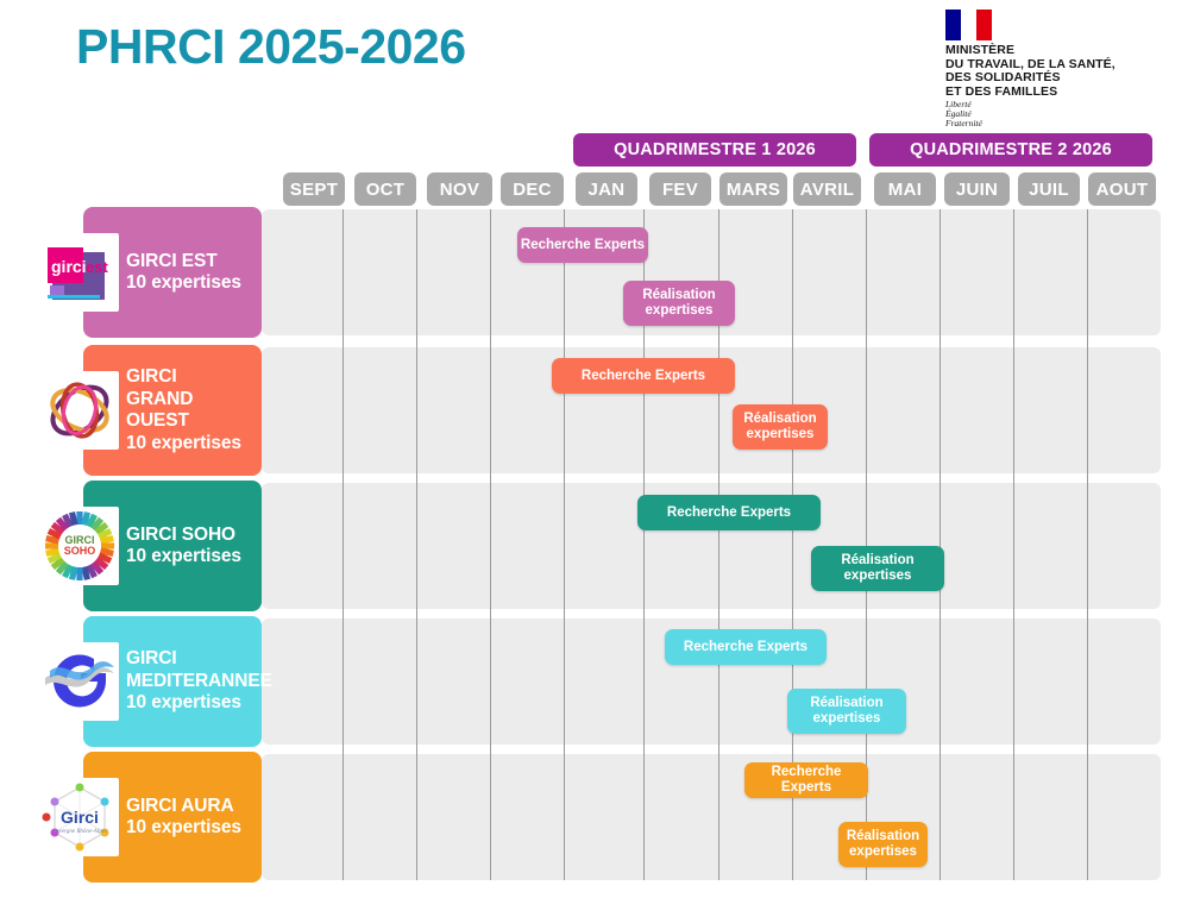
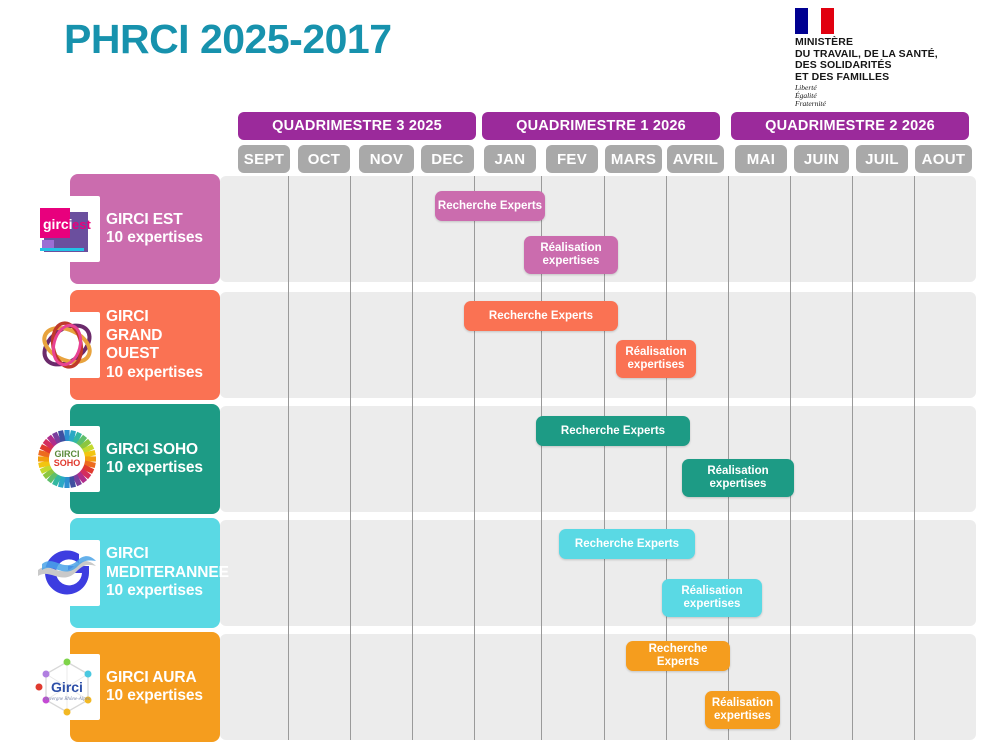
- PHRCI 2025-2026
+ PHRCI 2025-2017
  MINISTÈRE
  DU TRAVAIL, DE LA SANTÉ,
  DES SOLIDARITÉS
  ET DES FAMILLES
  Liberté
  Égalité
  Fraternité
+ QUADRIMESTRE 3 2025
  QUADRIMESTRE 1 2026
  QUADRIMESTRE 2 2026
  SEPT
  OCT
  NOV
  DEC
  JAN
  FEV
  MARS
  AVRIL
  MAI
  JUIN
  JUIL
  AOUT
  GIRCI EST
  10 expertises
  girci
  est
  Recherche Experts
  Réalisation
  expertises
  GIRCI
  GRAND OUEST
  10 expertises
  Recherche Experts
  Réalisation
  expertises
  GIRCI SOHO
  10 expertises
  GIRCI
  SOHO
  Recherche Experts
  Réalisation
  expertises
  GIRCI
  MEDITERANNEE
  10 expertises
  Recherche Experts
  Réalisation
  expertises
  GIRCI AURA
  10 expertises
  Girci
  Recherche Experts
  Réalisation
  expertises
